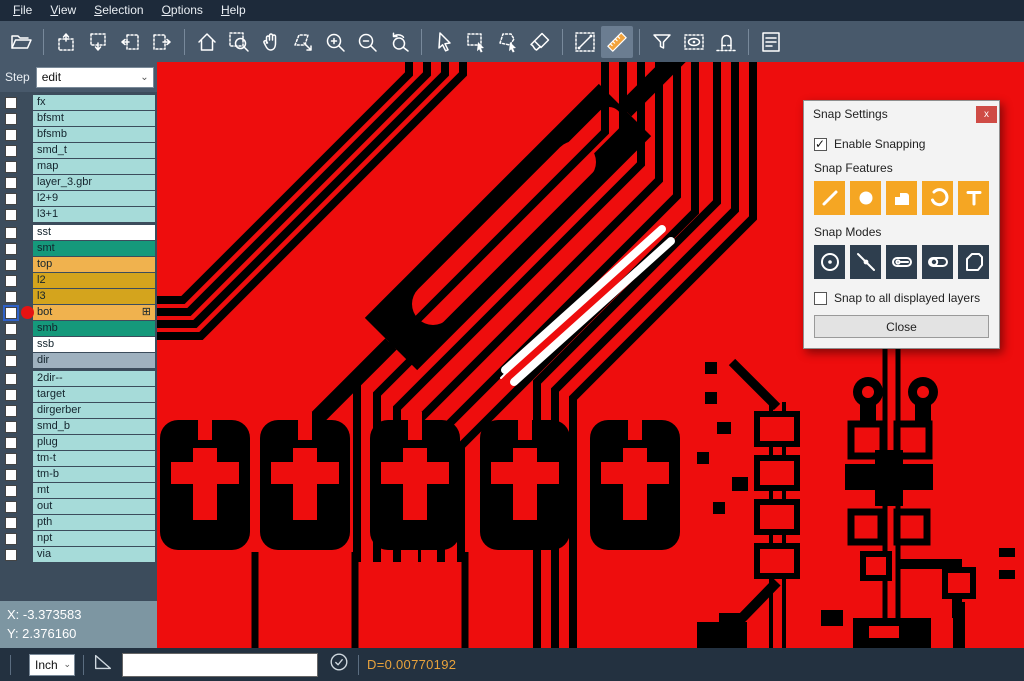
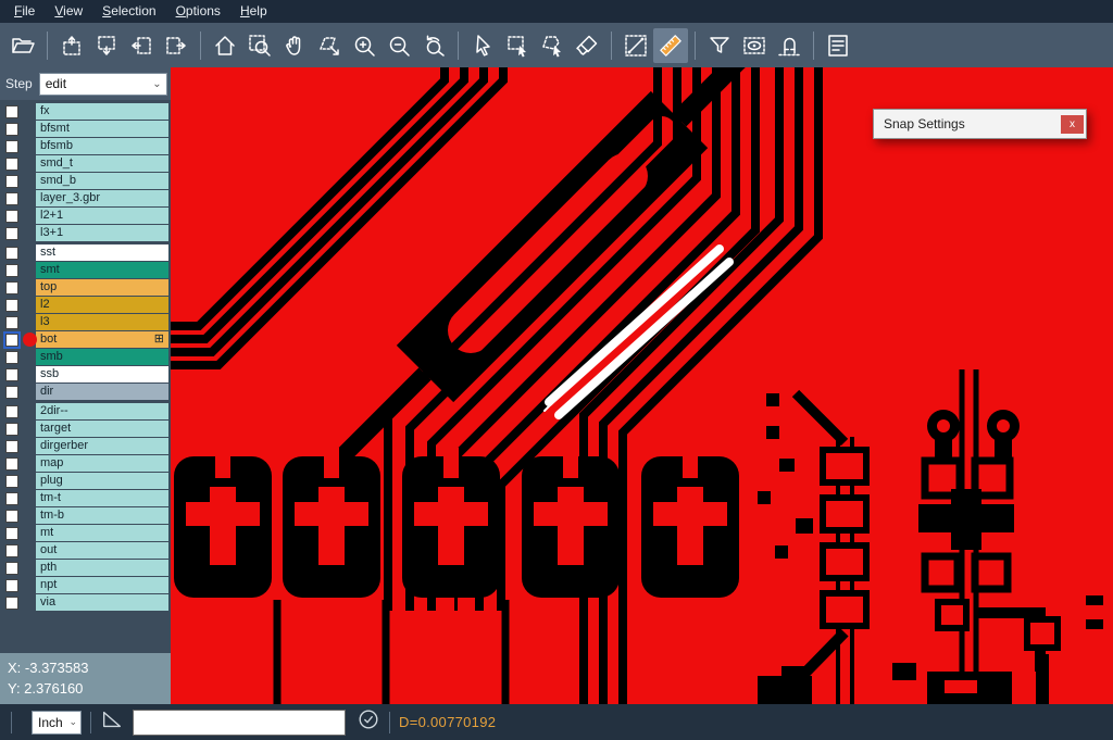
  File
  View
  Selection
  Options
  Help
  Step
  edit
  ⌄
  fx
  bfsmt
  bfsmb
  smd_t
- map
+ smd_b
  layer_3.gbr
- l2+9
+ l2+1
  l3+1
  sst
  smt
  top
  l2
  l3
  bot
  ⊞
  smb
  ssb
  dir
  2dir--
  target
  dirgerber
- smd_b
+ map
  plug
  tm-t
  tm-b
  mt
  out
  pth
  npt
  via
  X: -3.373583
  Y: 2.376160
  Snap Settings
  x
- Enable Snapping
- Snap Features
- Snap Modes
- Snap to all displayed layers
- Close
  Inch
  ⌄
  D=0.00770192
